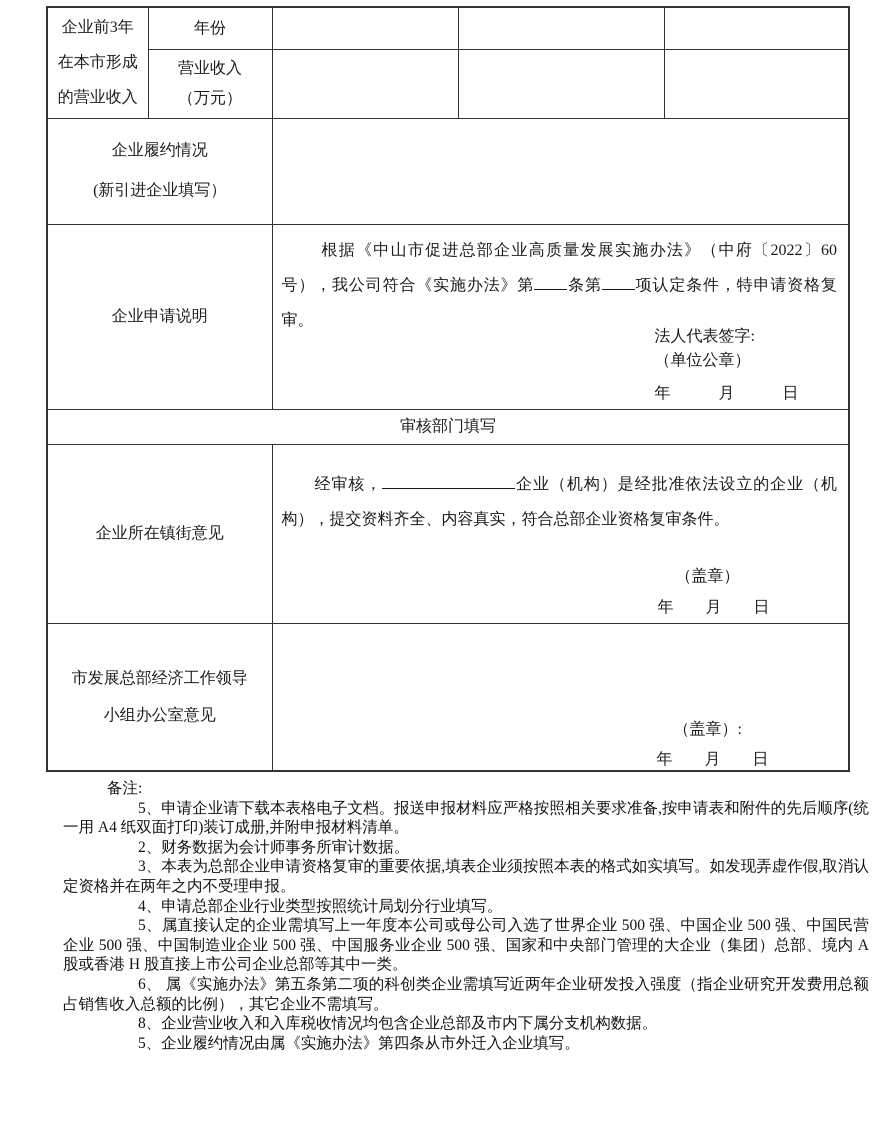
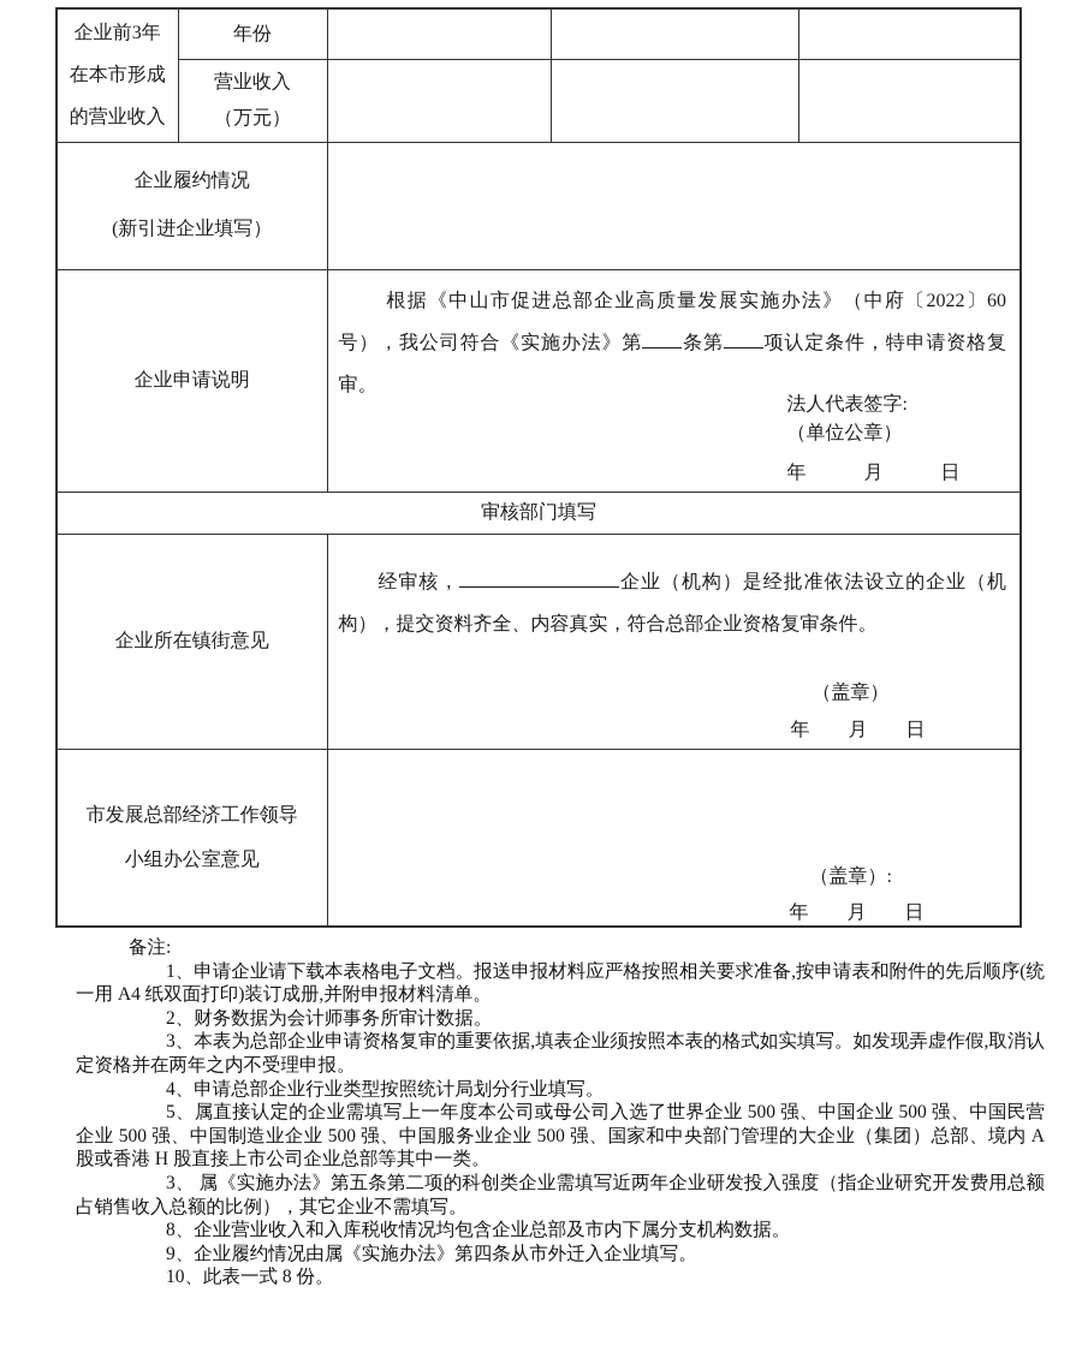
  企业前3年 在本市形成 的营业收入	年份
  营业收入 （万元）
  企业履约情况 (新引进企业填写）
  企业申请说明	根据《中山市促进总部企业高质量发展实施办法》（中府〔2022〕60 号），我公司符合《实施办法》第 条第 项认定条件，特申请资格复审。 法人代表签字: （单位公章） 年 月 日
  审核部门填写
  企业所在镇街意见	经审核， 企业（机构）是经批准依法设立的企业（机构），提交资料齐全、内容真实，符合总部企业资格复审条件。 （盖章） 年 月 日
  市发展总部经济工作领导 小组办公室意见	（盖章）: 年 月 日
  备注:
- 5、申请企业请下载本表格电子文档。报送申报材料应严格按照相关要求准备,按申请表和附件的先后顺序(统一用 A4 纸双面打印)装订成册,并附申报材料清单。
+ 1、申请企业请下载本表格电子文档。报送申报材料应严格按照相关要求准备,按申请表和附件的先后顺序(统一用 A4 纸双面打印)装订成册,并附申报材料清单。
  2、财务数据为会计师事务所审计数据。
  3、本表为总部企业申请资格复审的重要依据,填表企业须按照本表的格式如实填写。如发现弄虚作假,取消认定资格并在两年之内不受理申报。
  4、申请总部企业行业类型按照统计局划分行业填写。
  5、属直接认定的企业需填写上一年度本公司或母公司入选了世界企业 500 强、中国企业 500 强、中国民营企业 500 强、中国制造业企业 500 强、中国服务业企业 500 强、国家和中央部门管理的大企业（集团）总部、境内 A 股或香港 H 股直接上市公司企业总部等其中一类。
- 6、 属《实施办法》第五条第二项的科创类企业需填写近两年企业研发投入强度（指企业研究开发费用总额占销售收入总额的比例），其它企业不需填写。
+ 3、 属《实施办法》第五条第二项的科创类企业需填写近两年企业研发投入强度（指企业研究开发费用总额占销售收入总额的比例），其它企业不需填写。
  8、企业营业收入和入库税收情况均包含企业总部及市内下属分支机构数据。
- 5、企业履约情况由属《实施办法》第四条从市外迁入企业填写。
+ 9、企业履约情况由属《实施办法》第四条从市外迁入企业填写。
+ 10、此表一式 8 份。
